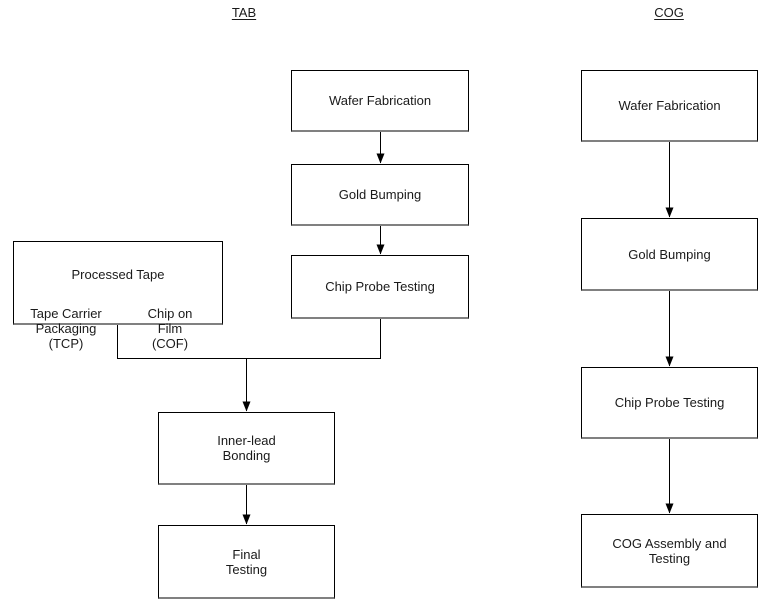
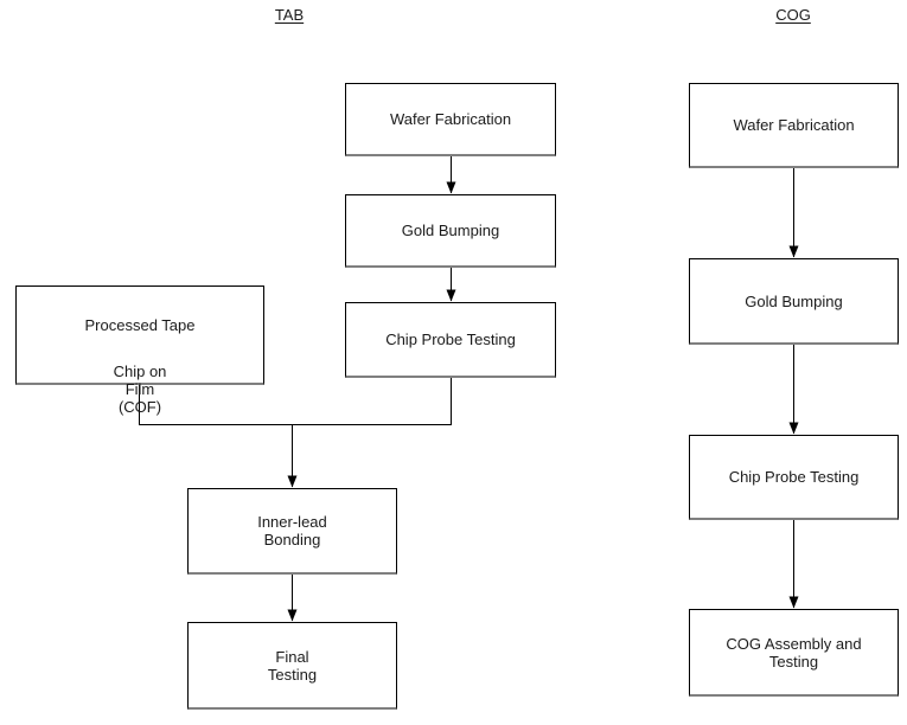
  TAB
  COG
  Wafer Fabrication
  Gold Bumping
  Chip Probe Testing
  Processed Tape
- Tape Carrier
- Packaging
- (TCP)
  Chip on
  Film
  (COF)
  Inner-lead
  Bonding
  Final
  Testing
  Wafer Fabrication
  Gold Bumping
  Chip Probe Testing
  COG Assembly and
  Testing
